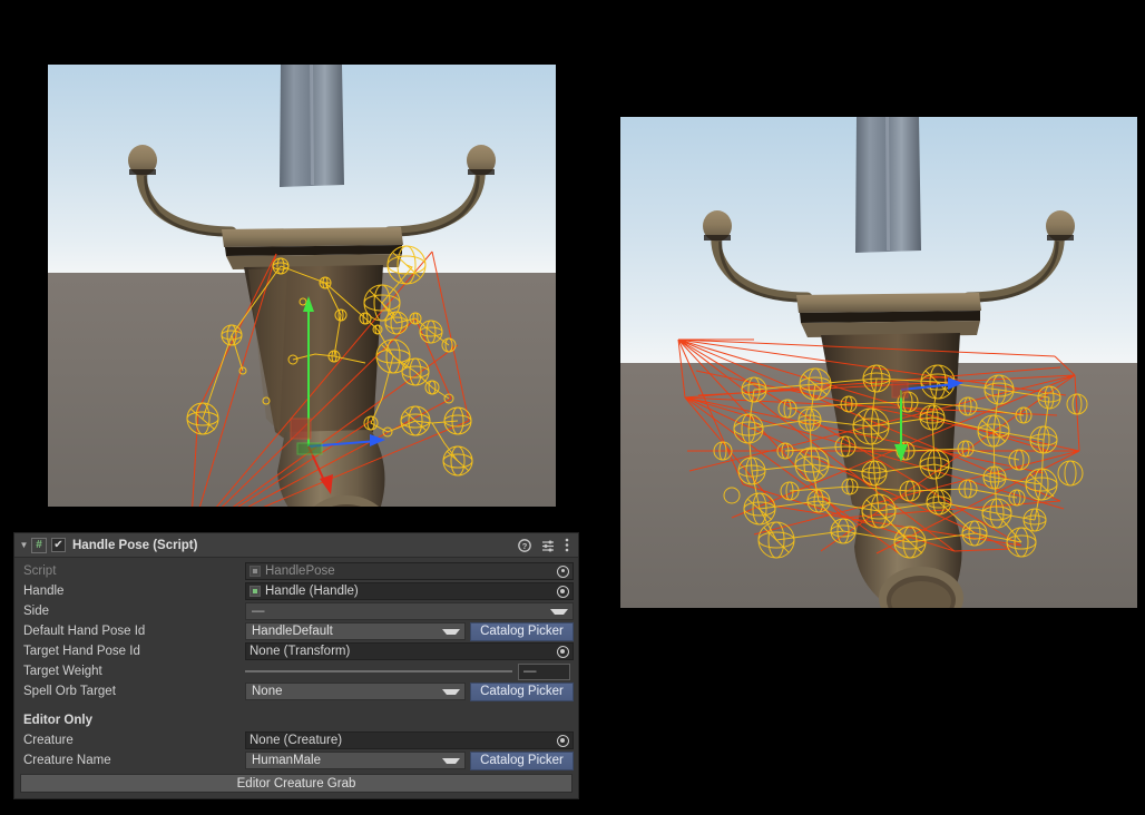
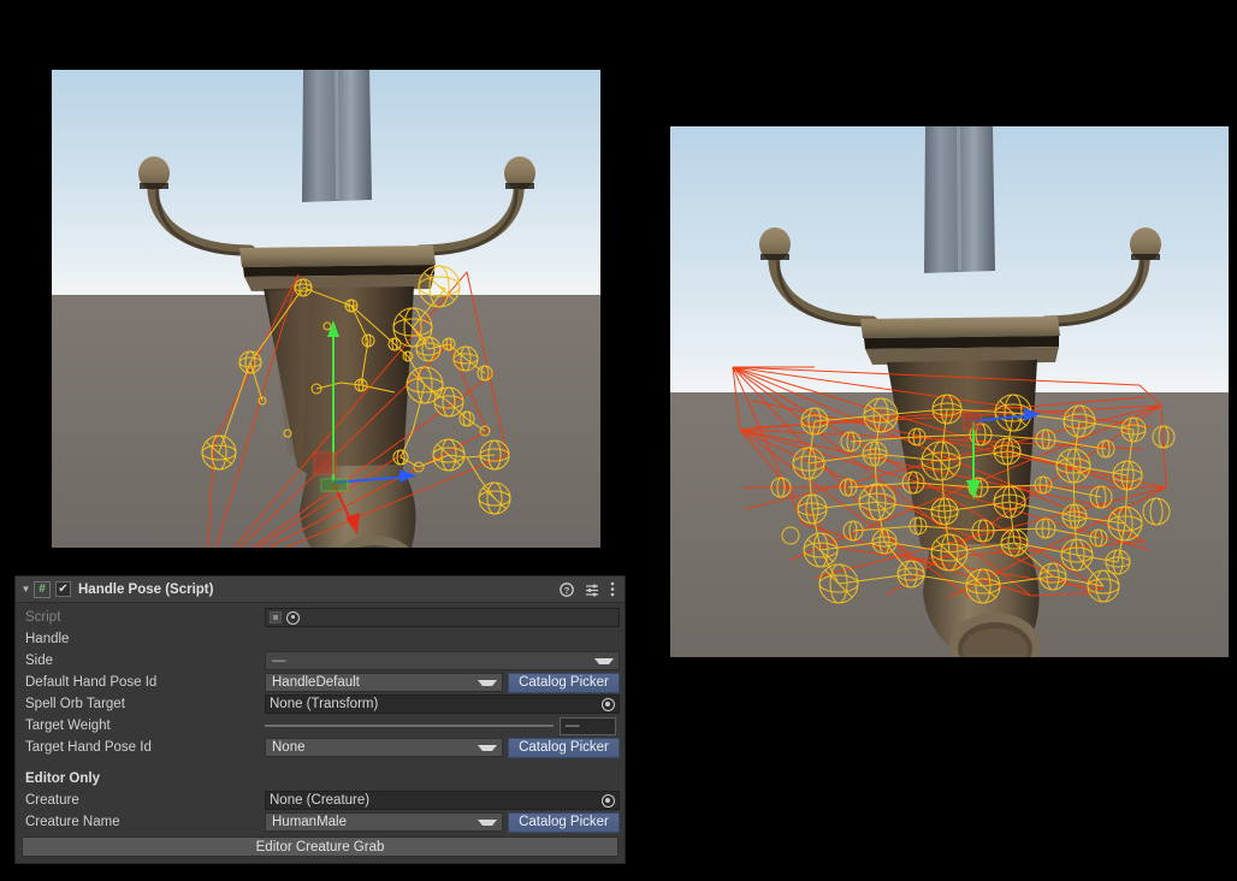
  ▼
  #
  ✔
  Handle Pose (Script)
  ?
  Script
- HandlePose
  Handle
- Handle (Handle)
  Side
  —
  Default Hand Pose Id
  HandleDefault
  Catalog Picker
- Target Hand Pose Id
+ Spell Orb Target
  None (Transform)
  Target Weight
  —
- Spell Orb Target
+ Target Hand Pose Id
  None
  Catalog Picker
  Editor Only
  Creature
  None (Creature)
  Creature Name
  HumanMale
  Catalog Picker
  Editor Creature Grab
